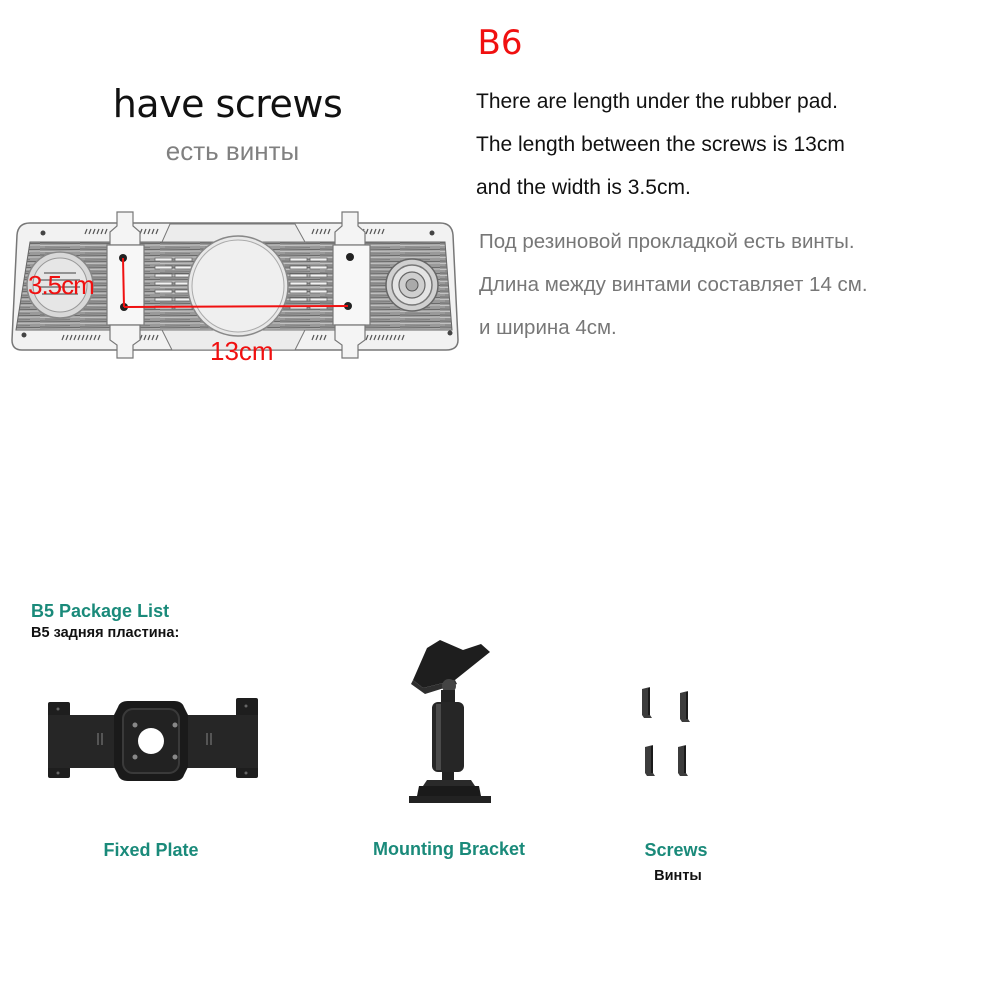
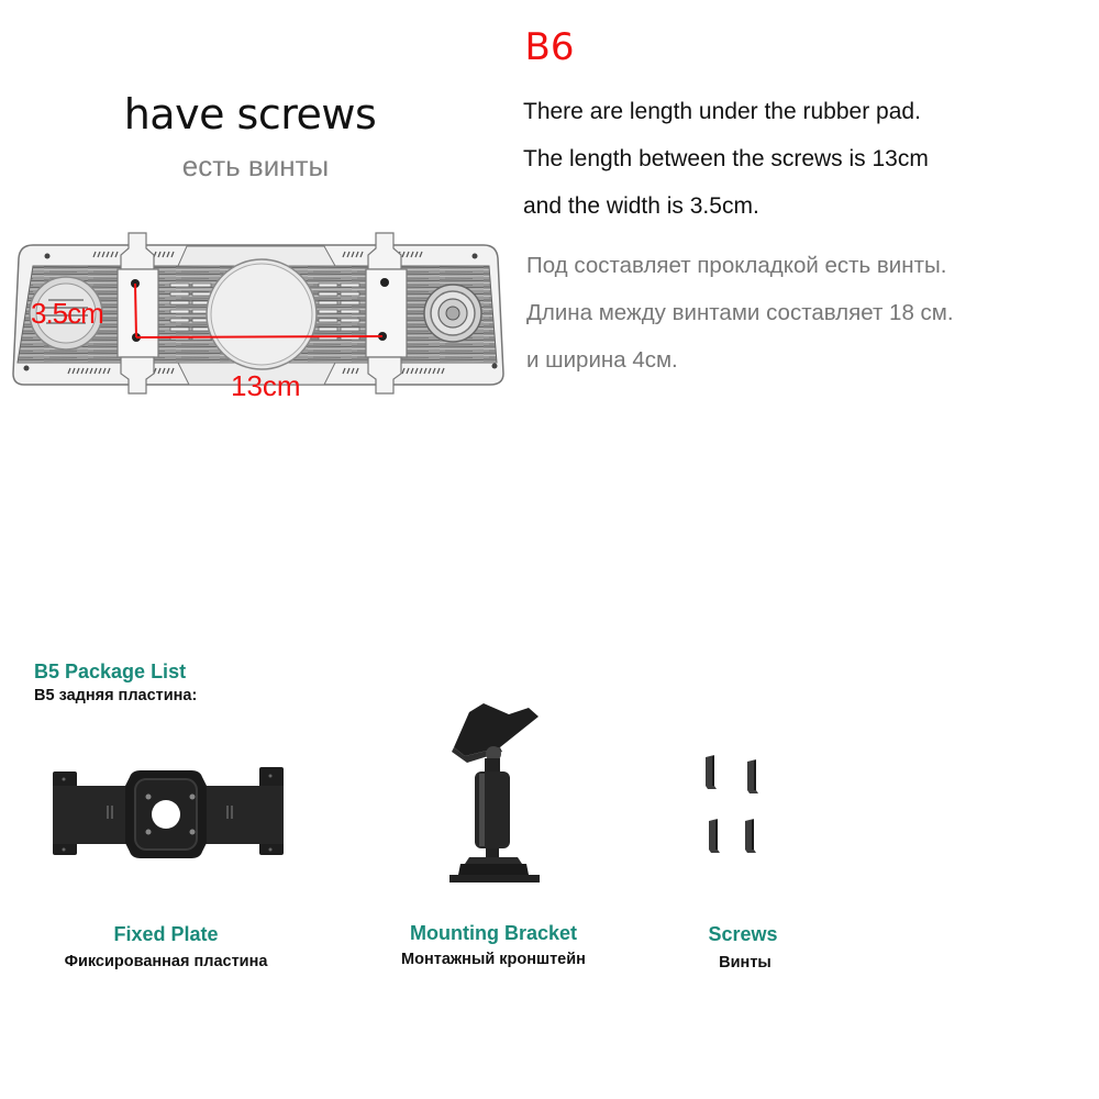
  B6
  have screws
  есть винты
  There are length under the rubber pad.
  The length between the screws is 13cm
  and the width is 3.5cm.
- Под резиновой прокладкой есть винты.
+ Под составляет прокладкой есть винты.
- Длина между винтами составляет 14 см.
+ Длина между винтами составляет 18 см.
  и ширина 4см.
  3.5cm
  13cm
  B5 Package List
  B5 задняя пластина:
  Fixed Plate
+ Фиксированная пластина
  Mounting Bracket
+ Монтажный кронштейн
  Screws
  Винты
